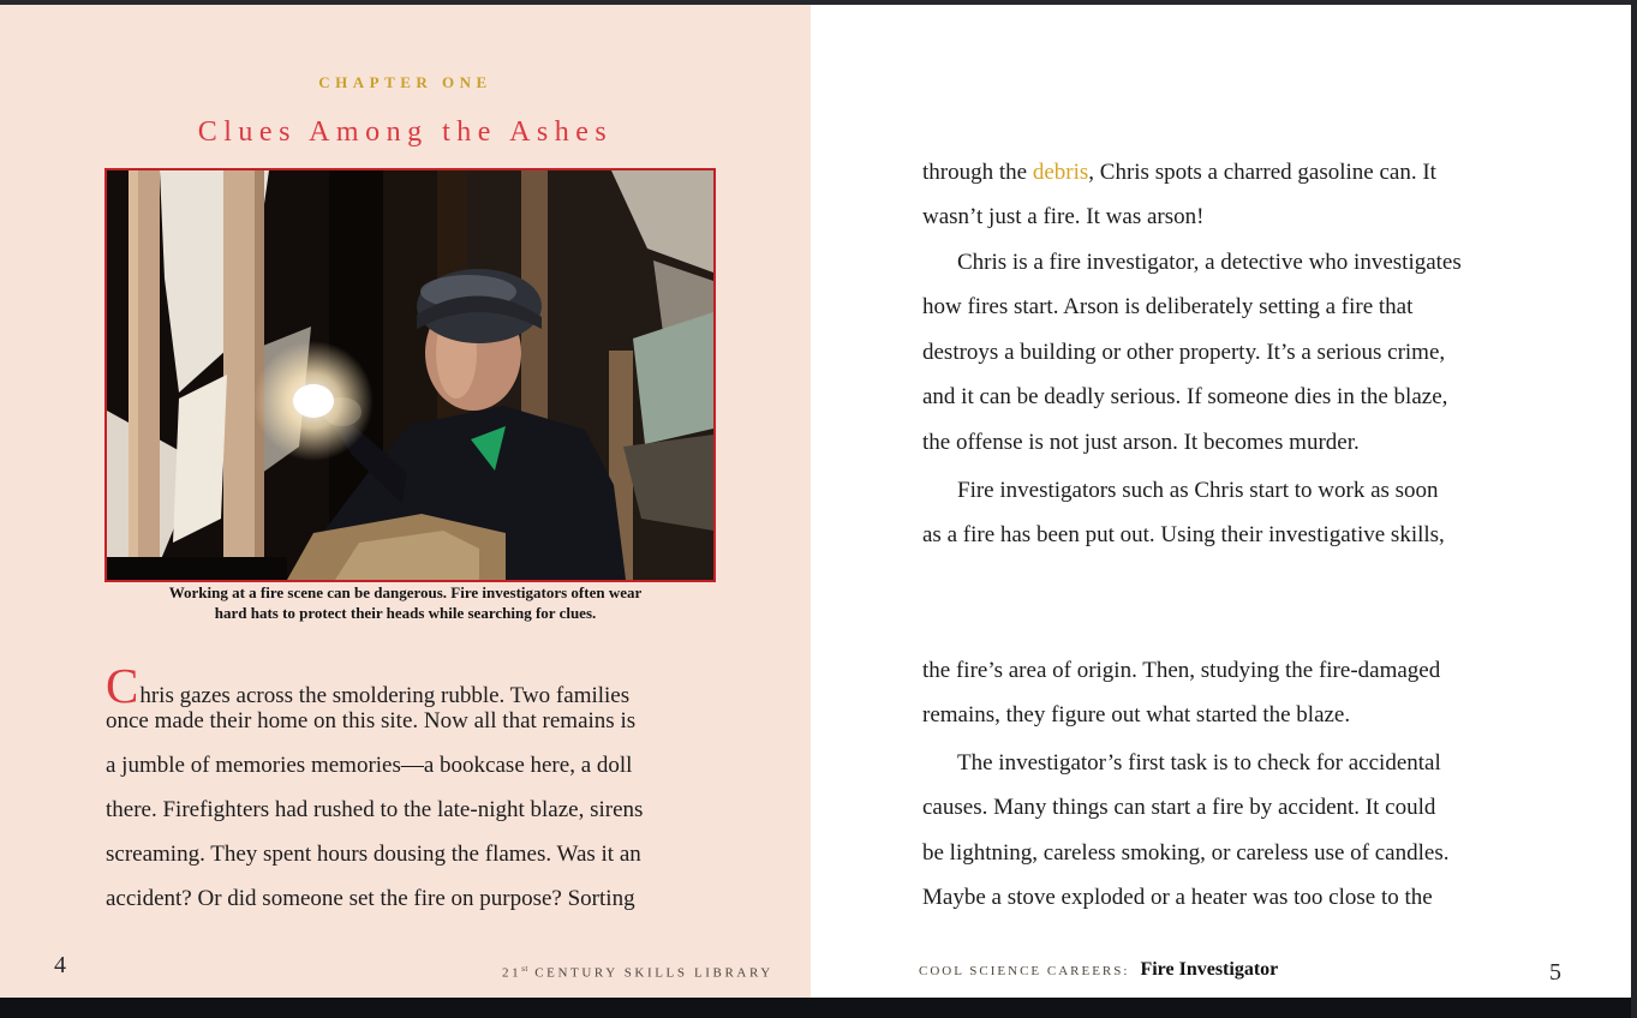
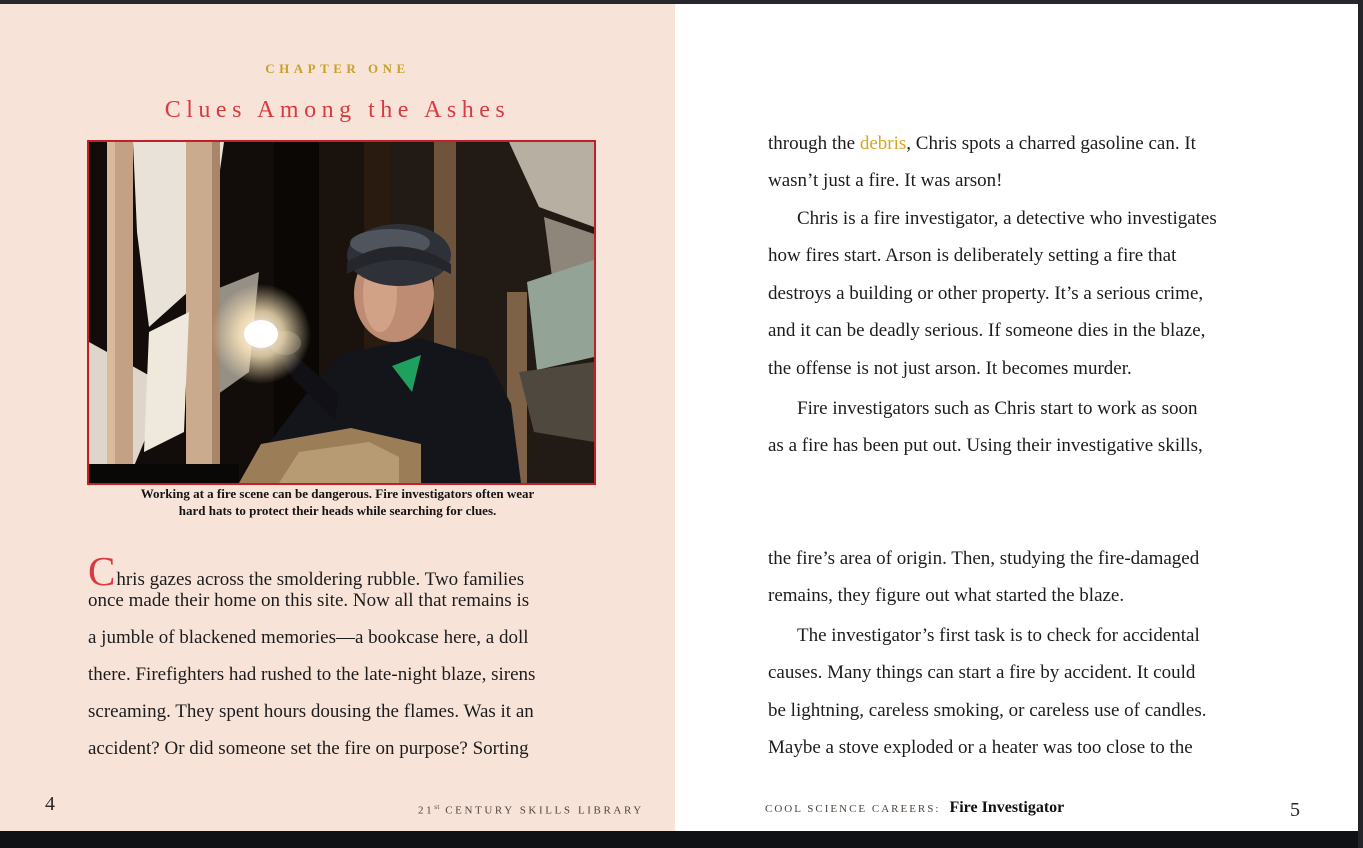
  CHAPTER ONE
  Clues Among the Ashes
  Working at a fire scene can be dangerous. Fire investigators often wear
  hard hats to protect their heads while searching for clues.
  Chris gazes across the smoldering rubble. Two families
  once made their home on this site. Now all that remains is
- a jumble of memories memories—a bookcase here, a doll
+ a jumble of blackened memories—a bookcase here, a doll
  there. Firefighters had rushed to the late-night blaze, sirens
  screaming. They spent hours dousing the flames. Was it an
  accident? Or did someone set the fire on purpose? Sorting
  4
  21st CENTURY SKILLS LIBRARY
  through the debris, Chris spots a charred gasoline can. It
  wasn’t just a fire. It was arson!
  Chris is a fire investigator, a detective who investigates
  how fires start. Arson is deliberately setting a fire that
  destroys a building or other property. It’s a serious crime,
  and it can be deadly serious. If someone dies in the blaze,
  the offense is not just arson. It becomes murder.
  Fire investigators such as Chris start to work as soon
  as a fire has been put out. Using their investigative skills,
  the fire’s area of origin. Then, studying the fire-damaged
  remains, they figure out what started the blaze.
  The investigator’s first task is to check for accidental
  causes. Many things can start a fire by accident. It could
  be lightning, careless smoking, or careless use of candles.
  Maybe a stove exploded or a heater was too close to the
  COOL SCIENCE CAREERS:
  Fire Investigator
  5
